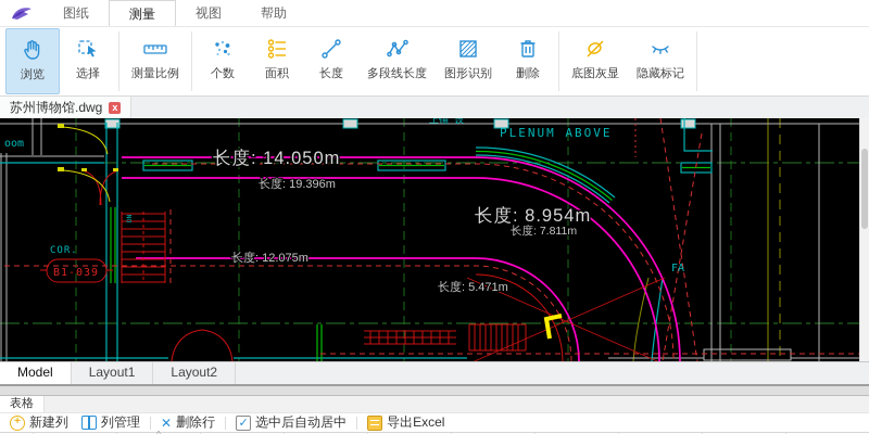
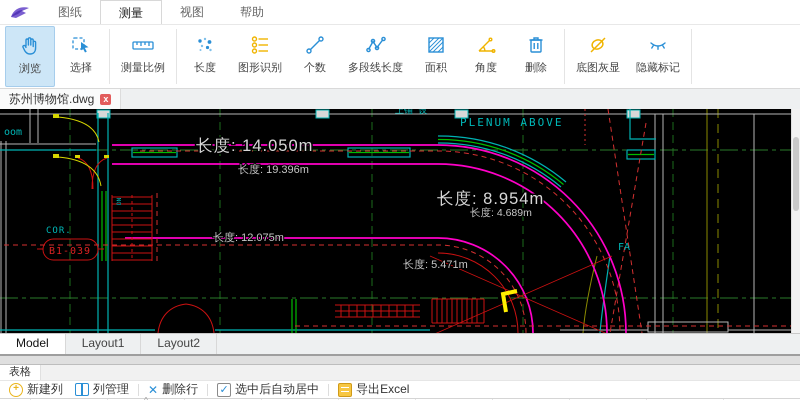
  图纸
  测量
  视图
  帮助
  浏览
  选择
  测量比例
- 个数
+ 长度
- 面积
+ 图形识别
- 长度
+ 个数
  多段线长度
- 图形识别
+ 面积
+ 角度
  删除
  底图灰显
  隐藏标记
  苏州博物馆.dwg
  x
  oom
  上铺 设
  PLENUM ABOVE
  COR.
  FA
  B1-039
  长度: 14.050m
  长度: 19.396m
  长度: 8.954m
- 长度: 7.811m
+ 长度: 4.689m
  长度: 12.075m
  长度: 5.471m
  Model
  Layout1
  Layout2
  表格
  +
  新建列
  列管理
  ✕
  删除行
  ✓
  选中后自动居中
  导出Excel
